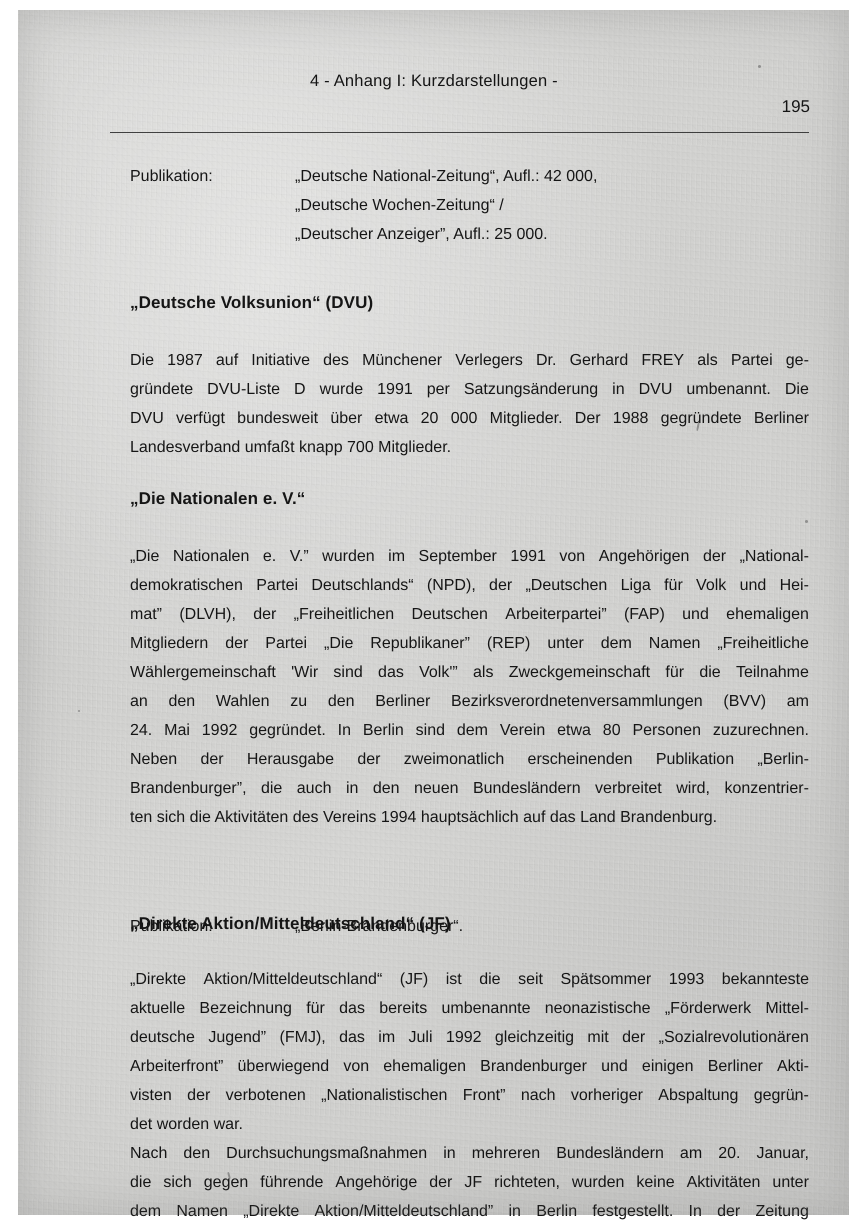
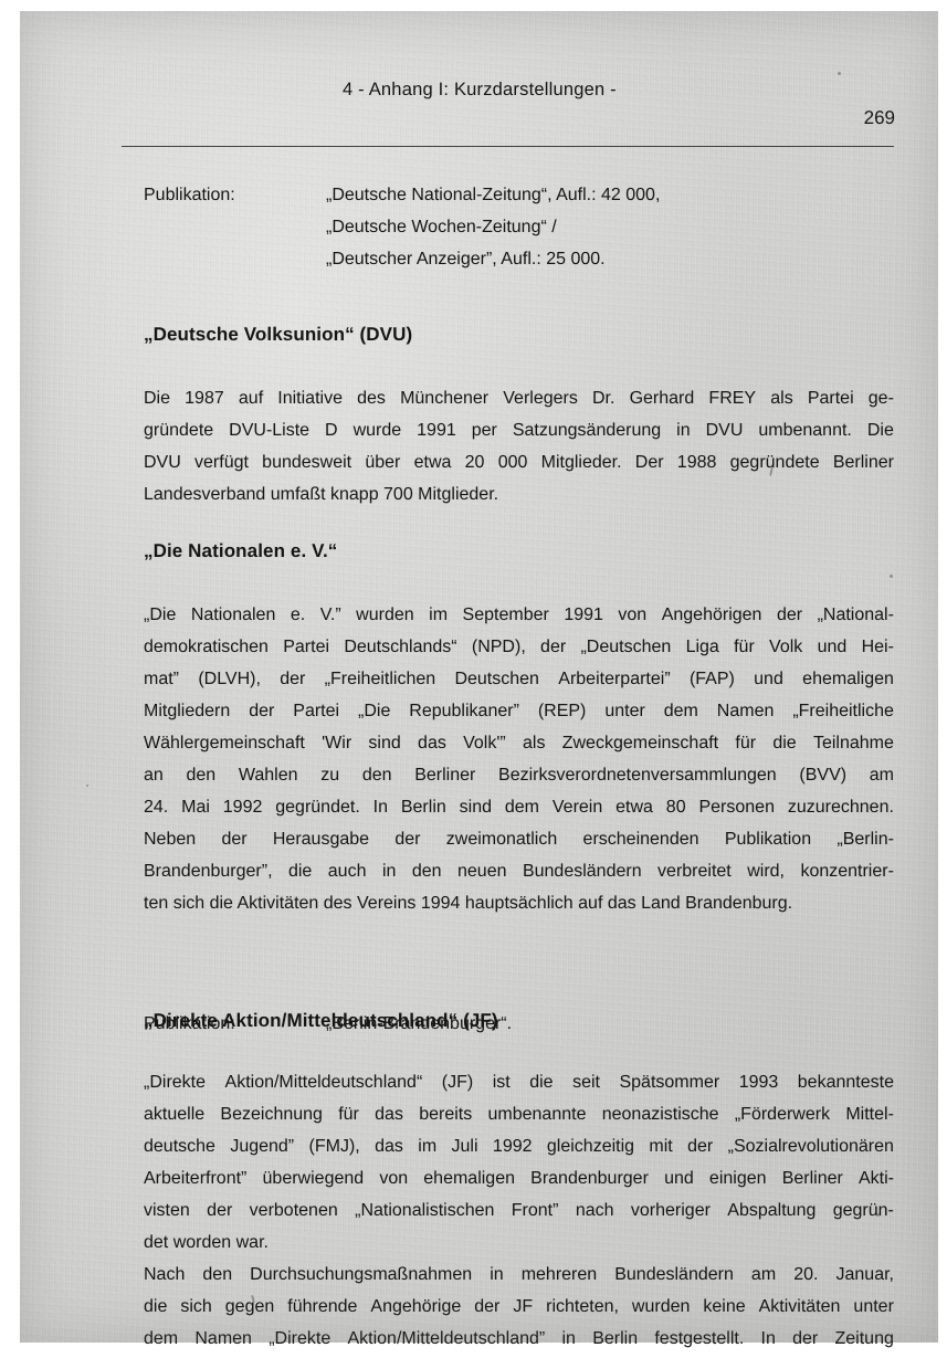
  4 - Anhang I: Kurzdarstellungen -
- 195
+ 269
  Publikation:
  „Deutsche National-Zeitung“, Aufl.: 42 000,
  „Deutsche Wochen-Zeitung“ /
  „Deutscher Anzeiger”, Aufl.: 25 000.
  „Deutsche Volksunion“ (DVU)
  Die
  1987
  auf
  Initiative
  des
  Münchener
  Verlegers
  Dr.
  Gerhard
  FREY
  als
  Partei
  ge-
  gründete
  DVU-Liste
  D
  wurde
  1991
  per
  Satzungsänderung
  in
  DVU
  umbenannt.
  Die
  DVU
  verfügt
  bundesweit
  über
  etwa
  20
  000
  Mitglieder.
  Der
  1988
  gegründete
  Berliner
  Landesverband umfaßt knapp 700 Mitglieder.
  „Die Nationalen e. V.“
  „Die
  Nationalen
  e.
  V.”
  wurden
  im
  September
  1991
  von
  Angehörigen
  der
  „National-
  demokratischen
  Partei
  Deutschlands“
  (NPD),
  der
  „Deutschen
  Liga
  für
  Volk
  und
  Hei-
  mat”
  (DLVH),
  der
  „Freiheitlichen
  Deutschen
  Arbeiterpartei”
  (FAP)
  und
  ehemaligen
  Mitgliedern
  der
  Partei
  „Die
  Republikaner”
  (REP)
  unter
  dem
  Namen
  „Freiheitliche
  Wählergemeinschaft
  'Wir
  sind
  das
  Volk'”
  als
  Zweckgemeinschaft
  für
  die
  Teilnahme
  an
  den
  Wahlen
  zu
  den
  Berliner
  Bezirksverordnetenversammlungen
  (BVV)
  am
  24.
  Mai
  1992
  gegründet.
  In
  Berlin
  sind
  dem
  Verein
  etwa
  80
  Personen
  zuzurechnen.
  Neben
  der
  Herausgabe
  der
  zweimonatlich
  erscheinenden
  Publikation
  „Berlin-
  Brandenburger”,
  die
  auch
  in
  den
  neuen
  Bundesländern
  verbreitet
  wird,
  konzentrier-
  ten sich die Aktivitäten des Vereins 1994 hauptsächlich auf das Land Brandenburg.
  Publikation:
  „Berlin-Brandenburger“.
  „Direkte Aktion/Mitteldeutschland“ (JF)
  „Direkte
  Aktion/Mitteldeutschland“
  (JF)
  ist
  die
  seit
  Spätsommer
  1993
  bekannteste
  aktuelle
  Bezeichnung
  für
  das
  bereits
  umbenannte
  neonazistische
  „Förderwerk
  Mittel-
  deutsche
  Jugend”
  (FMJ),
  das
  im
  Juli
  1992
  gleichzeitig
  mit
  der
  „Sozialrevolutionären
  Arbeiterfront”
  überwiegend
  von
  ehemaligen
  Brandenburger
  und
  einigen
  Berliner
  Akti-
  visten
  der
  verbotenen
  „Nationalistischen
  Front”
  nach
  vorheriger
  Abspaltung
  gegrün-
  det worden war.
  Nach
  den
  Durchsuchungsmaßnahmen
  in
  mehreren
  Bundesländern
  am
  20.
  Januar,
  die
  sich
  gegen
  führende
  Angehörige
  der
  JF
  richteten,
  wurden
  keine
  Aktivitäten
  unter
  dem
  Namen
  „Direkte
  Aktion/Mitteldeutschland”
  in
  Berlin
  festgestellt.
  In
  der
  Zeitung
